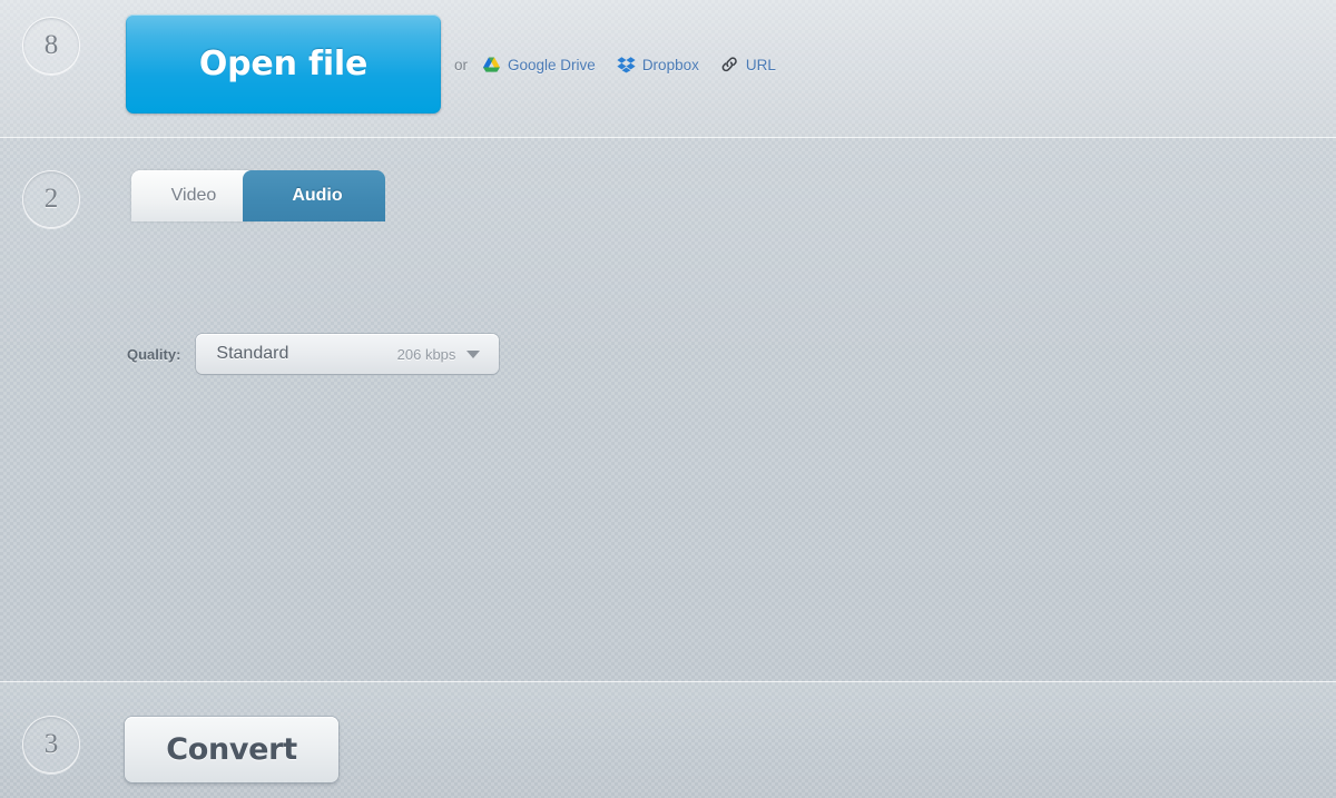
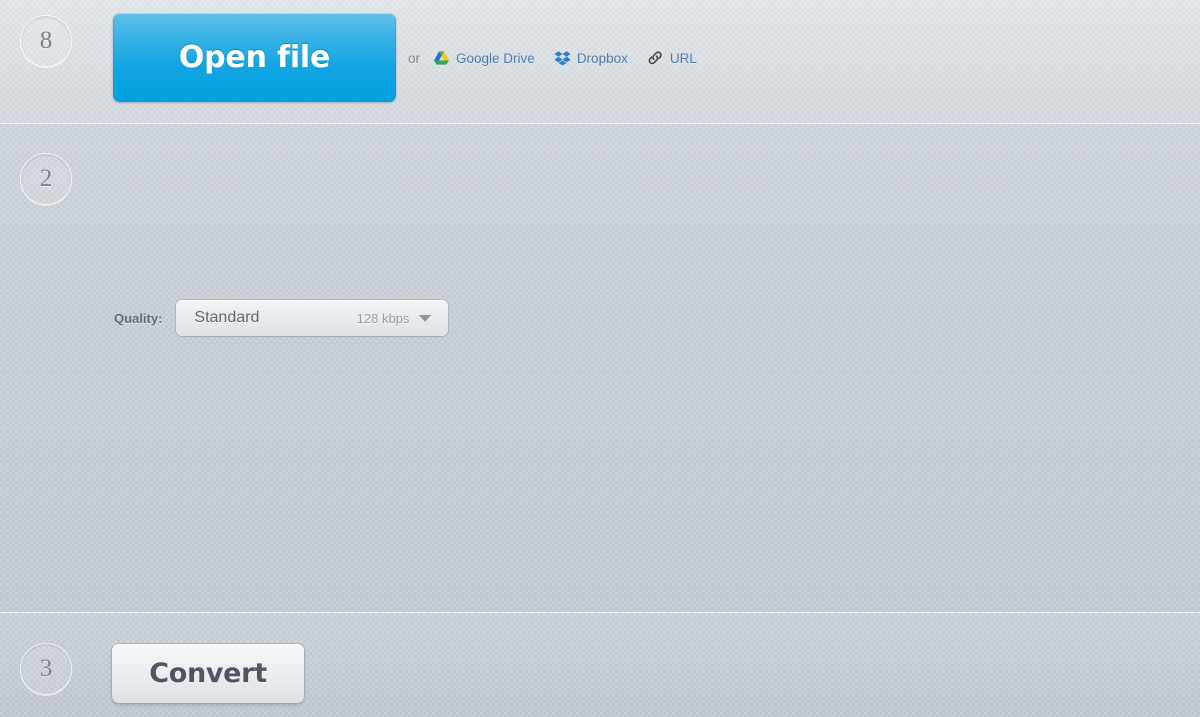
  8
  Open file
  or
  Google Drive
  Dropbox
  URL
  2
- Video
- Audio
  Quality:
  Standard
- 206 kbps
+ 128 kbps
  3
  Convert
